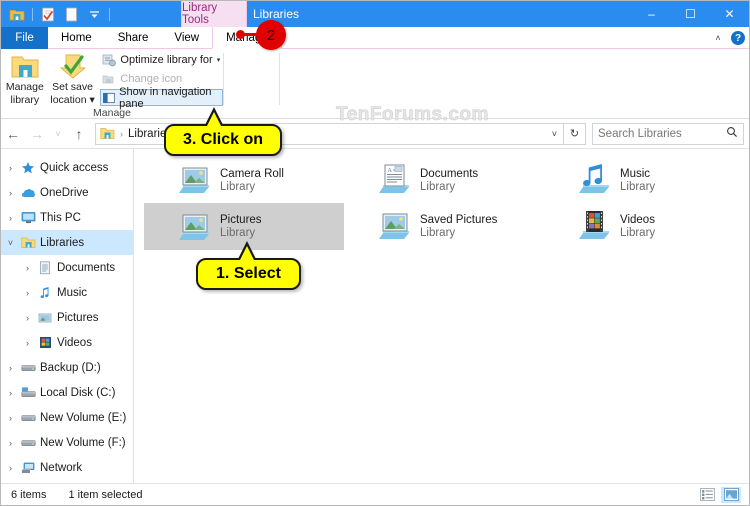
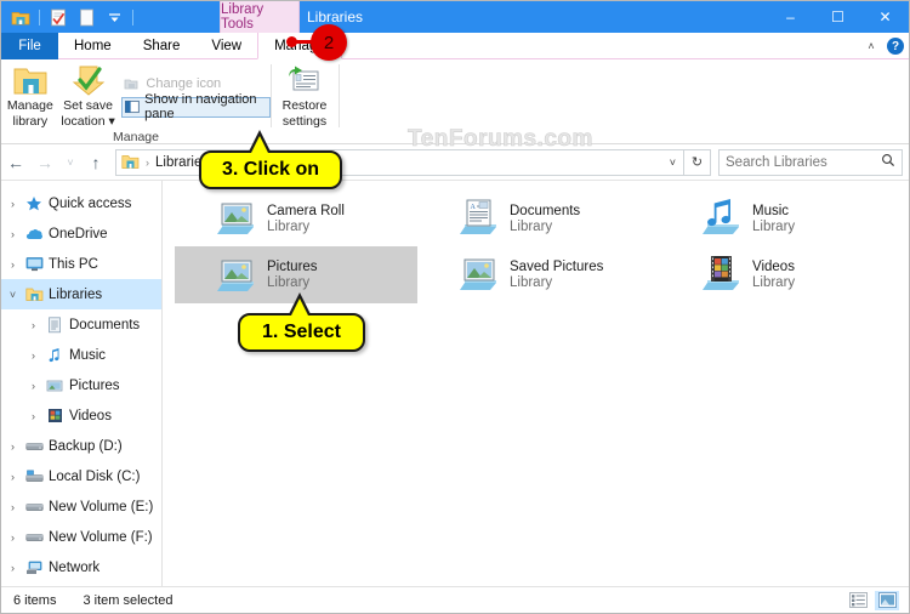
  Library Tools
  Libraries
  –
  ☐
  ✕
  File
  Home
  Share
  View
  ˄
  ?
  Manage
  library
  Set save
  location ▾
- Optimize library for
  Change icon
  Show in navigation pane
  Manage
+ Restore
+ settings
  ←
  →
  ˅
  ↑
  ›
  Librari
  ˅
  ↻
  Search Libraries
  ›
  Quick access
  ›
  OneDrive
  ›
  This PC
  ˅
  Libraries
  ›
  Documents
  ›
  Music
  ›
  Pictures
  ›
  Videos
  ›
  Backup (D:)
  ›
  Local Disk (C:)
  ›
  New Volume (E:)
  ›
  New Volume (F:)
  ›
  Network
  Camera Roll
  Library
  Documents
  Library
  Music
  Library
  Pictures
  Library
  Saved Pictures
  Library
  Videos
  Library
  6 items
- 1 item selected
+ 3 item selected
  TenForums.com
  3. Click on
  1. Select
  2
